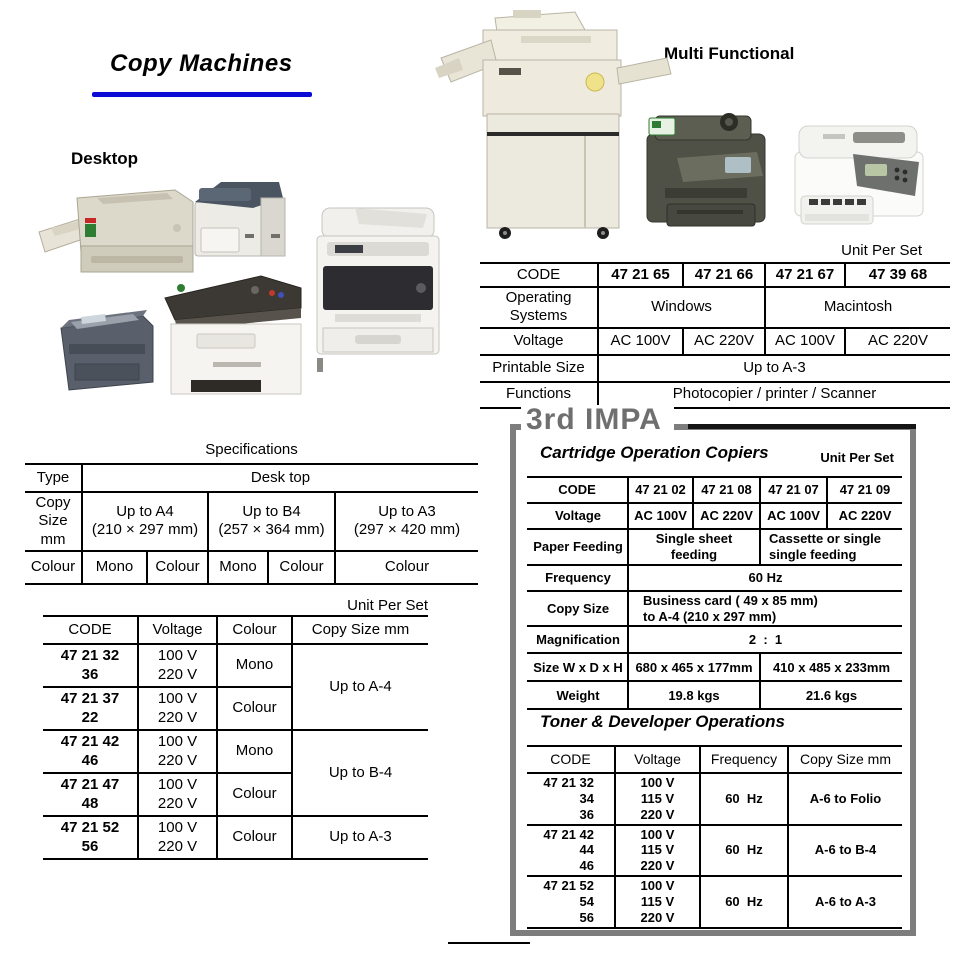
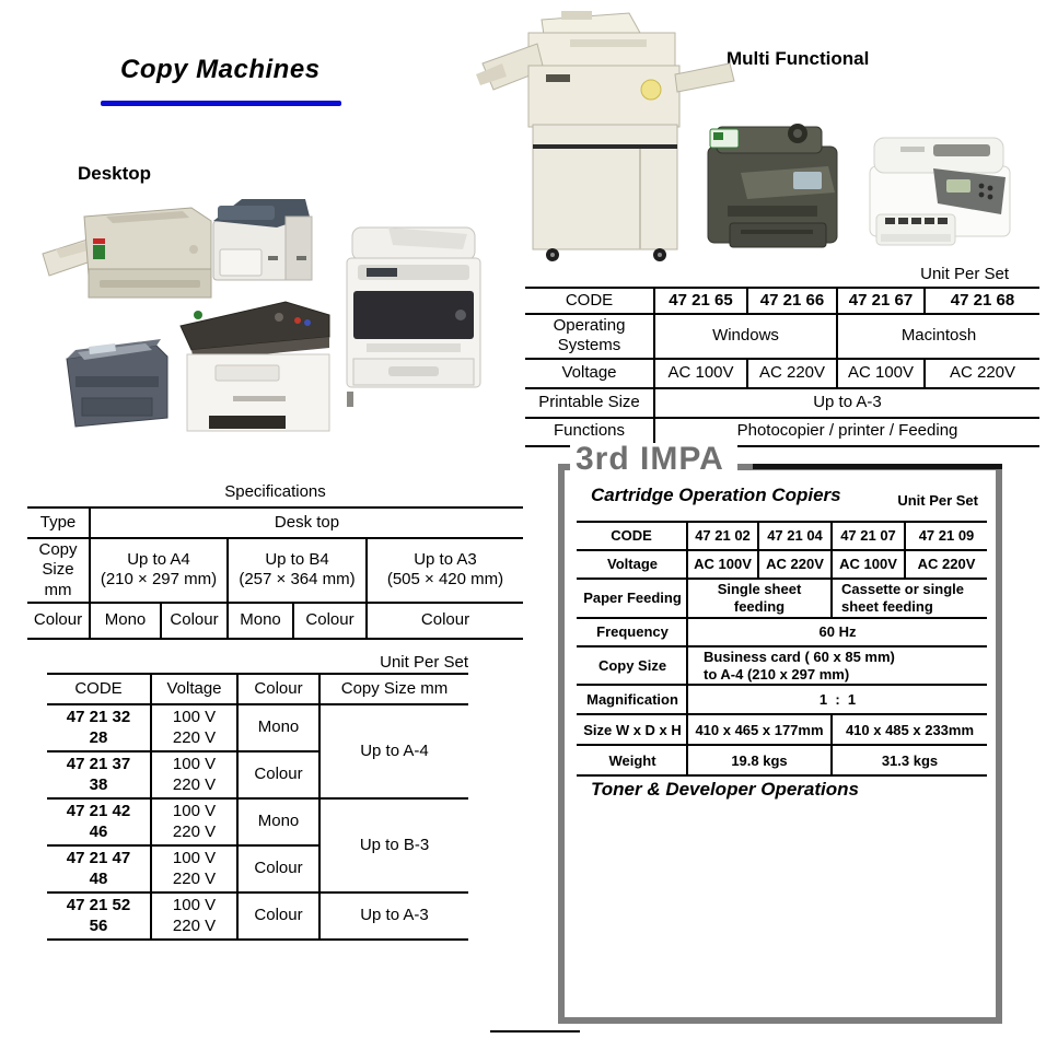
  Copy Machines
  Desktop
  Multi Functional
  Unit Per Set
- CODE	47 21 65	47 21 66	47 21 67	47 39 68
+ CODE	47 21 65	47 21 66	47 21 67	47 21 68
  Operating Systems	Windows	Macintosh
  Voltage	AC 100V	AC 220V	AC 100V	AC 220V
  Printable Size	Up to A-3
- Functions	Photocopier / printer / Scanner
+ Functions	Photocopier / printer / Feeding
  Specifications
  Type	Desk top
- Copy Size mm	Up to A4 (210 × 297 mm)	Up to B4 (257 × 364 mm)	Up to A3 (297 × 420 mm)
+ Copy Size mm	Up to A4 (210 × 297 mm)	Up to B4 (257 × 364 mm)	Up to A3 (505 × 420 mm)
  Colour	Mono	Colour	Mono	Colour	Colour
  Unit Per Set
  CODE	Voltage	Colour	Copy Size mm
- 47 21 32 36	100 V 220 V	Mono	Up to A-4
+ 47 21 32 28	100 V 220 V	Mono	Up to A-4
- 47 21 37 22	100 V 220 V	Colour
+ 47 21 37 38	100 V 220 V	Colour
- 47 21 42 46	100 V 220 V	Mono	Up to B-4
+ 47 21 42 46	100 V 220 V	Mono	Up to B-3
  47 21 47 48	100 V 220 V	Colour
  47 21 52 56	100 V 220 V	Colour	Up to A-3
  3rd IMPA
  Cartridge Operation Copiers
  Unit Per Set
- CODE	47 21 02	47 21 08	47 21 07	47 21 09
+ CODE	47 21 02	47 21 04	47 21 07	47 21 09
  Voltage	AC 100V	AC 220V	AC 100V	AC 220V
- Paper Feeding	Single sheet feeding	Cassette or single single feeding
+ Paper Feeding	Single sheet feeding	Cassette or single sheet feeding
  Frequency	60 Hz
- Copy Size	Business card ( 49 x 85 mm) to A-4 (210 x 297 mm)
+ Copy Size	Business card ( 60 x 85 mm) to A-4 (210 x 297 mm)
- Magnification	2 : 1
+ Magnification	1 : 1
- Size W x D x H	680 x 465 x 177mm	410 x 485 x 233mm
+ Size W x D x H	410 x 465 x 177mm	410 x 485 x 233mm
- Weight	19.8 kgs	21.6 kgs
+ Weight	19.8 kgs	31.3 kgs
  Toner & Developer Operations
- CODE	Voltage	Frequency	Copy Size mm
- 47 21 32 34 36	100 V 115 V 220 V	60 Hz	A-6 to Folio
- 47 21 42 44 46	100 V 115 V 220 V	60 Hz	A-6 to B-4
- 47 21 52 54 56	100 V 115 V 220 V	60 Hz	A-6 to A-3
